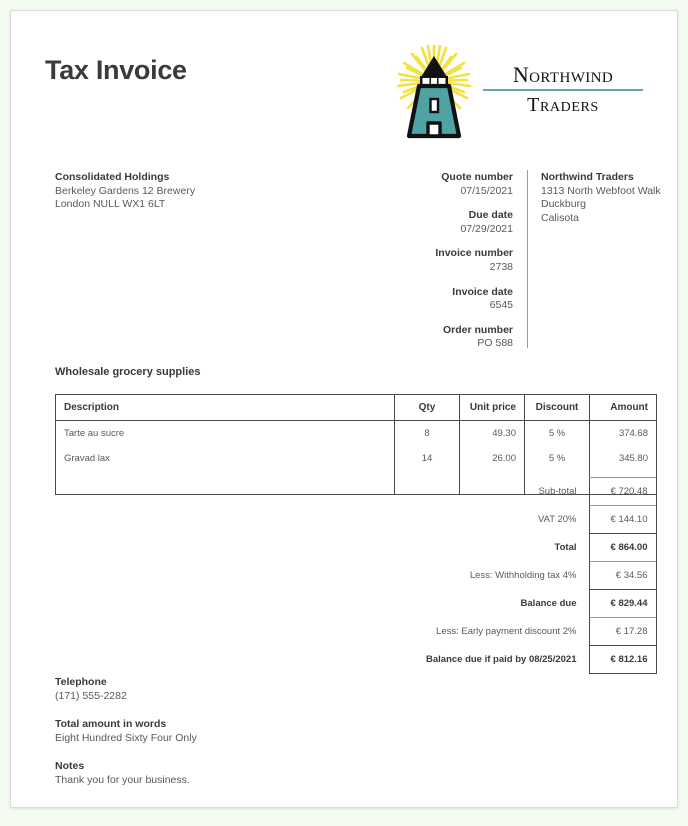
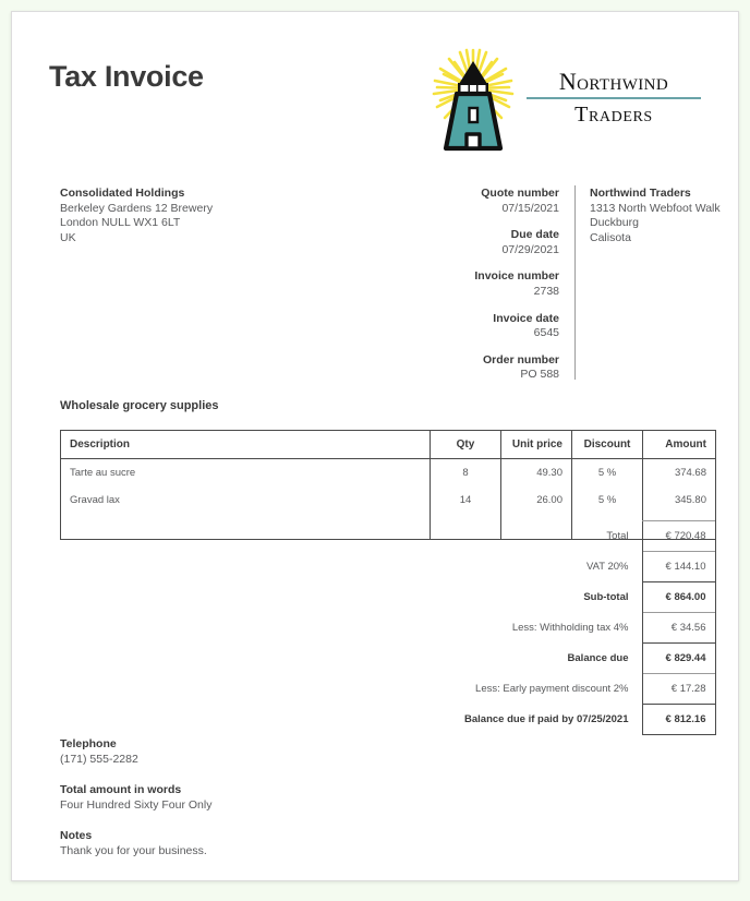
  Tax Invoice
  Northwind
  Traders
  Consolidated Holdings
  Berkeley Gardens 12 Brewery
  London NULL WX1 6LT
+ UK
  Quote number
  07/15/2021
  Due date
  07/29/2021
  Invoice number
  2738
  Invoice date
  6545
  Order number
  PO 588
  Northwind Traders
  1313 North Webfoot Walk
  Duckburg
  Calisota
  Wholesale grocery supplies
  Description	Qty	Unit price	Discount	Amount
  Tarte au sucre	8	49.30	5 %	374.68
  Gravad lax	14	26.00	5 %	345.80
- Sub-total	€ 720.48
+ Total	€ 720.48
  VAT 20%	€ 144.10
- Total	€ 864.00
+ Sub-total	€ 864.00
  Less: Withholding tax 4%	€ 34.56
  Balance due	€ 829.44
  Less: Early payment discount 2%	€ 17.28
- Balance due if paid by 08/25/2021	€ 812.16
+ Balance due if paid by 07/25/2021	€ 812.16
  Telephone
  (171) 555-2282
  Total amount in words
- Eight Hundred Sixty Four Only
+ Four Hundred Sixty Four Only
  Notes
  Thank you for your business.
